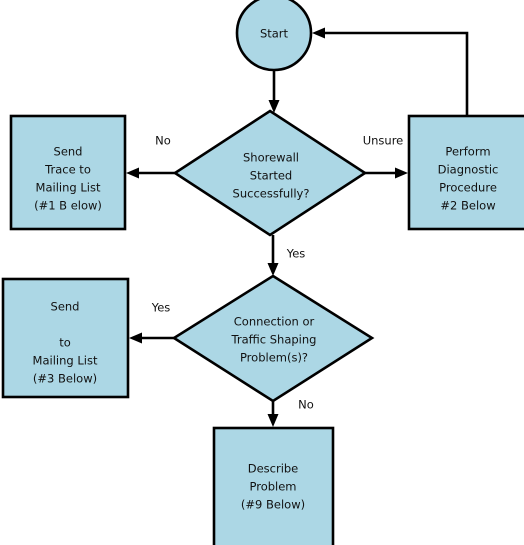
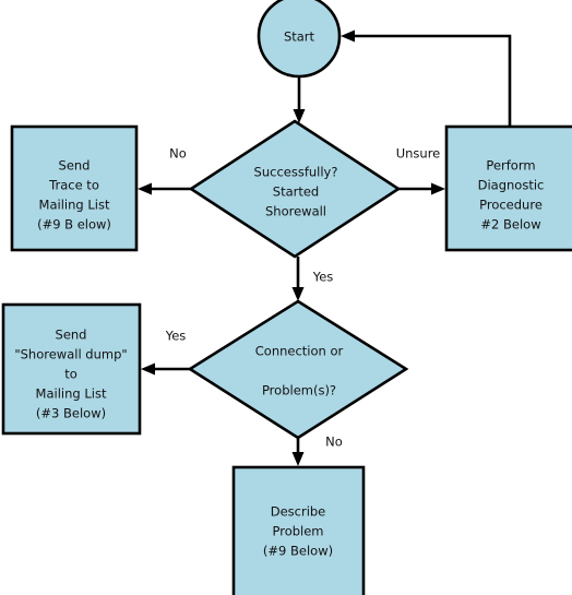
  Start
- Shorewall
+ Successfully?
  Started
- Successfully?
+ Shorewall
  Send
  Trace to
  Mailing List
- (#1 B elow)
+ (#9 B elow)
  Perform
  Diagnostic
  Procedure
  #2 Below
  Connection or
- Traffic Shaping
  Problem(s)?
  Send
+ "Shorewall dump"
  to
  Mailing List
  (#3 Below)
  Describe
  Problem
  (#9 Below)
  No
  Unsure
  Yes
  Yes
  No
